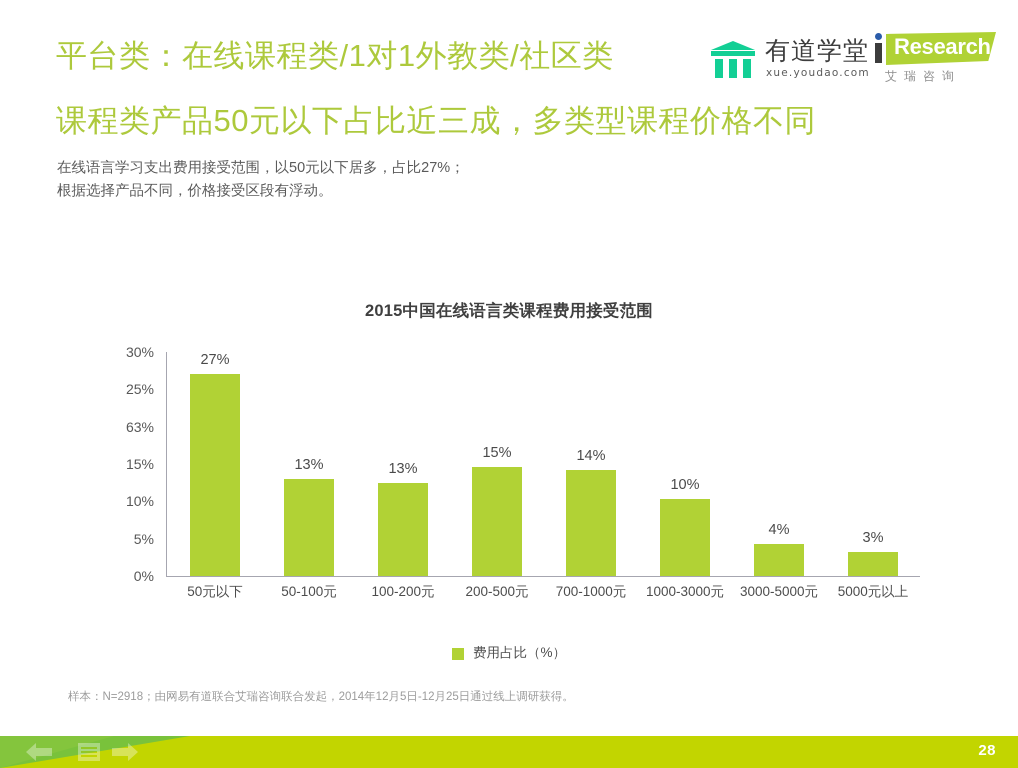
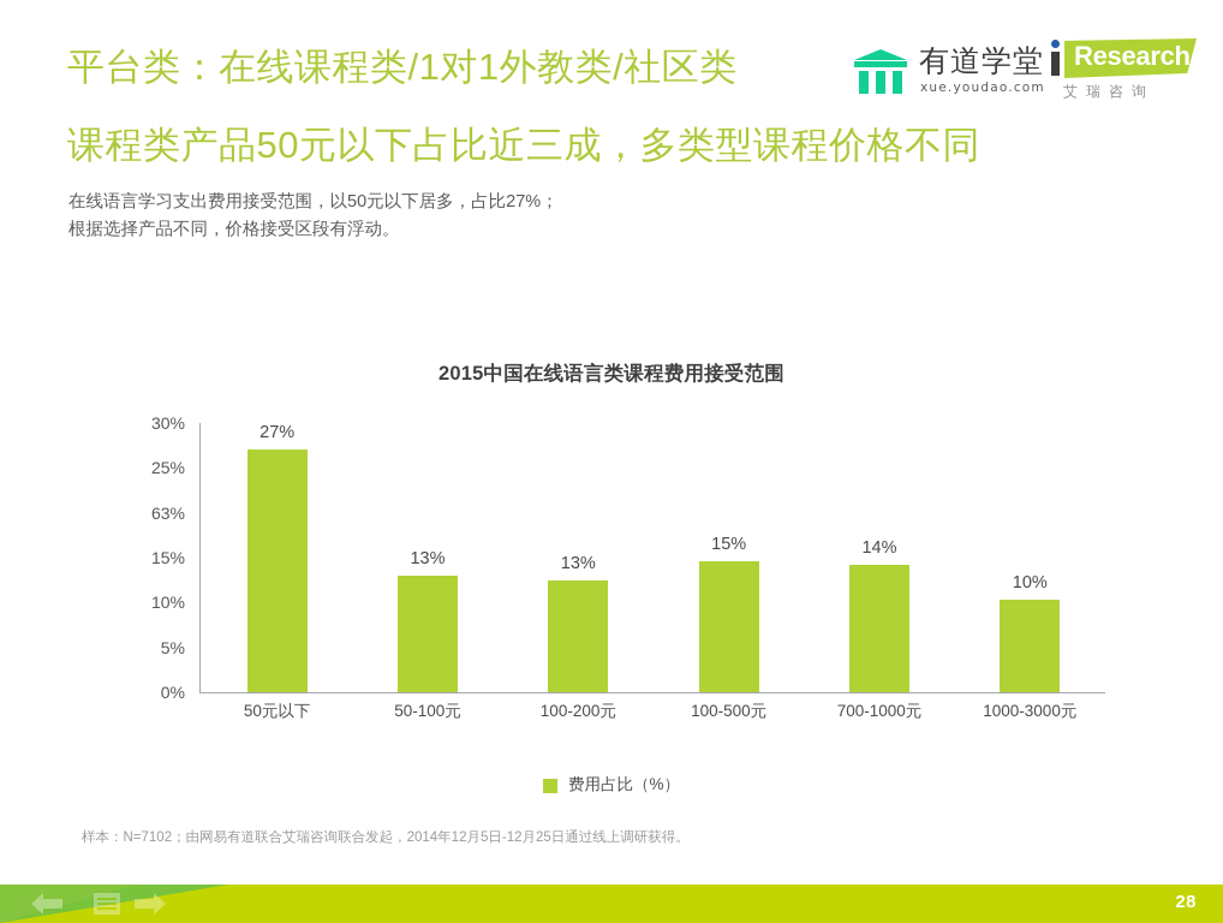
  平台类：在线课程类/1对1外教类/社区类
  课程类产品50元以下占比近三成，多类型课程价格不同
  在线语言学习支出费用接受范围，以50元以下居多，占比27%；
  根据选择产品不同，价格接受区段有浮动。
  有道学堂
  xue.youdao.com
  Research
  艾瑞咨询
  2015中国在线语言类课程费用接受范围
  30%
  25%
  63%
  15%
  10%
  5%
  0%
  27%
  50元以下
  13%
  50-100元
  13%
  100-200元
  15%
- 200-500元
+ 100-500元
  14%
  700-1000元
  10%
  1000-3000元
- 4%
- 3000-5000元
- 3%
- 5000元以上
  费用占比（%）
- 样本：N=2918；由网易有道联合艾瑞咨询联合发起，2014年12月5日-12月25日通过线上调研获得。
+ 样本：N=7102；由网易有道联合艾瑞咨询联合发起，2014年12月5日-12月25日通过线上调研获得。
  28
